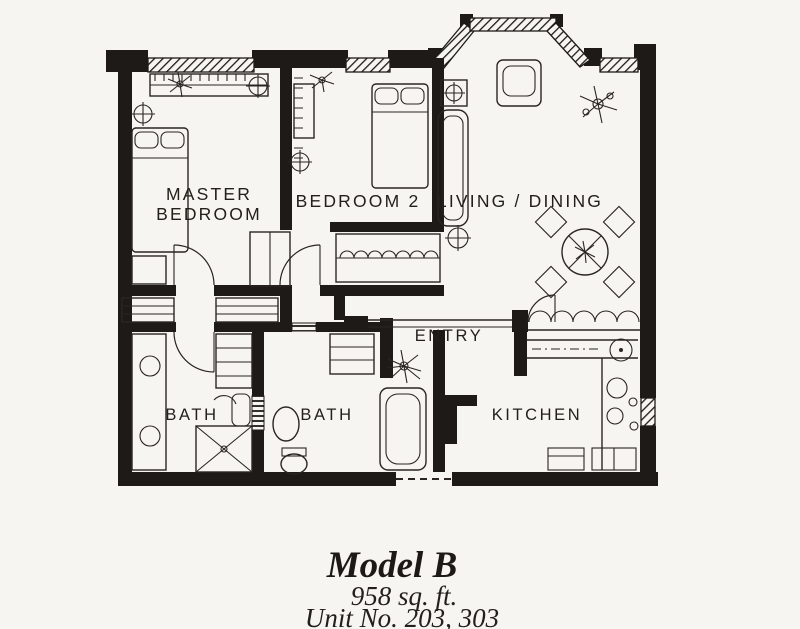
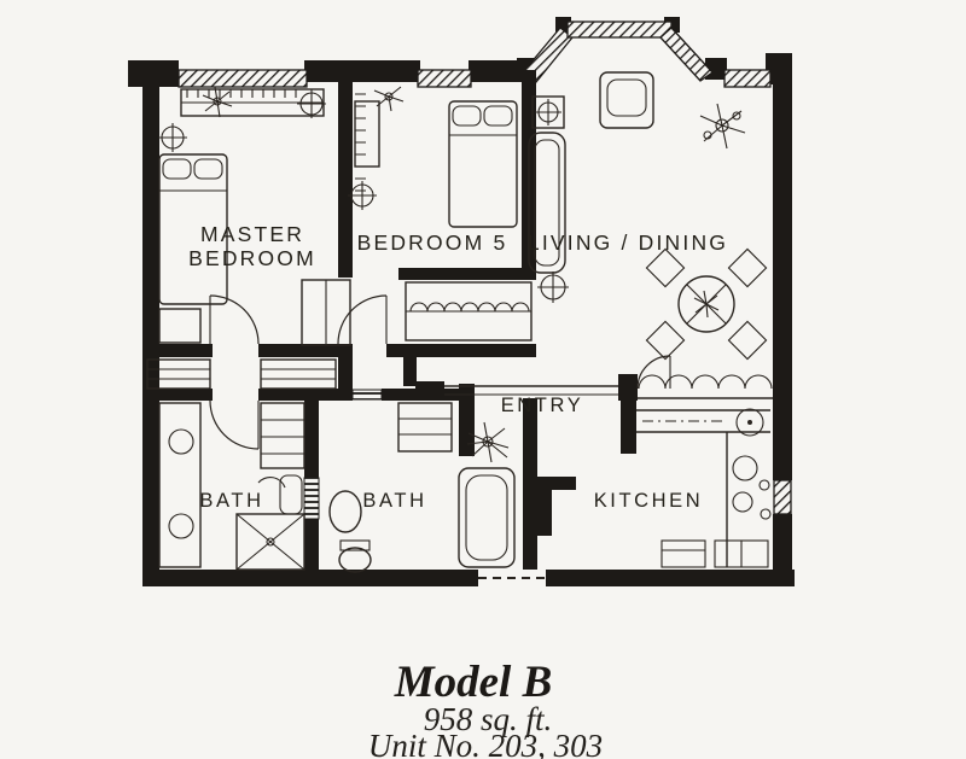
  MASTER
  BEDROOM
- BEDROOM 2
+ BEDROOM 5
  LIVING / DINING
  ENTRY
  BATH
  BATH
  KITCHEN
  Model B
  958 sq. ft.
  Unit No. 203, 303
